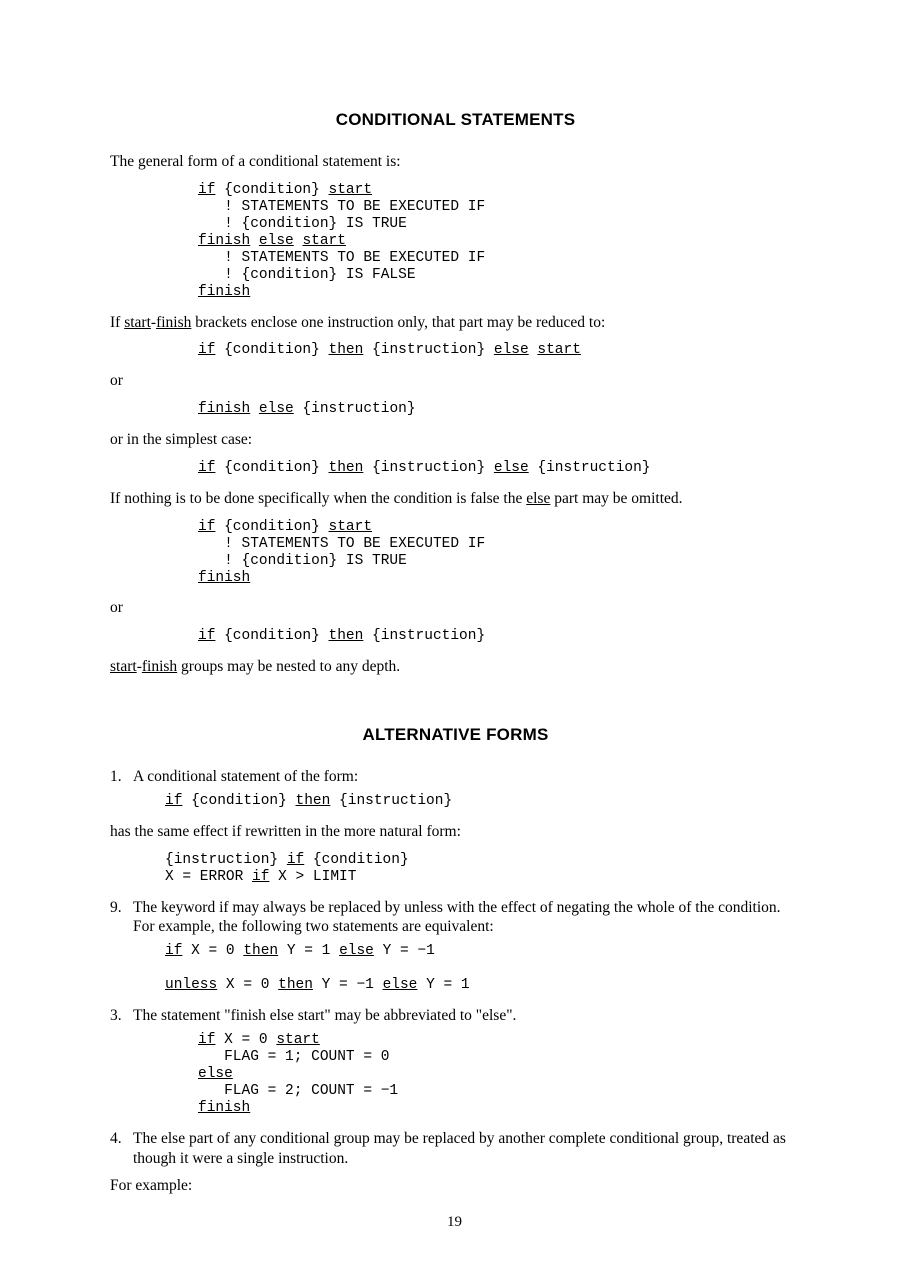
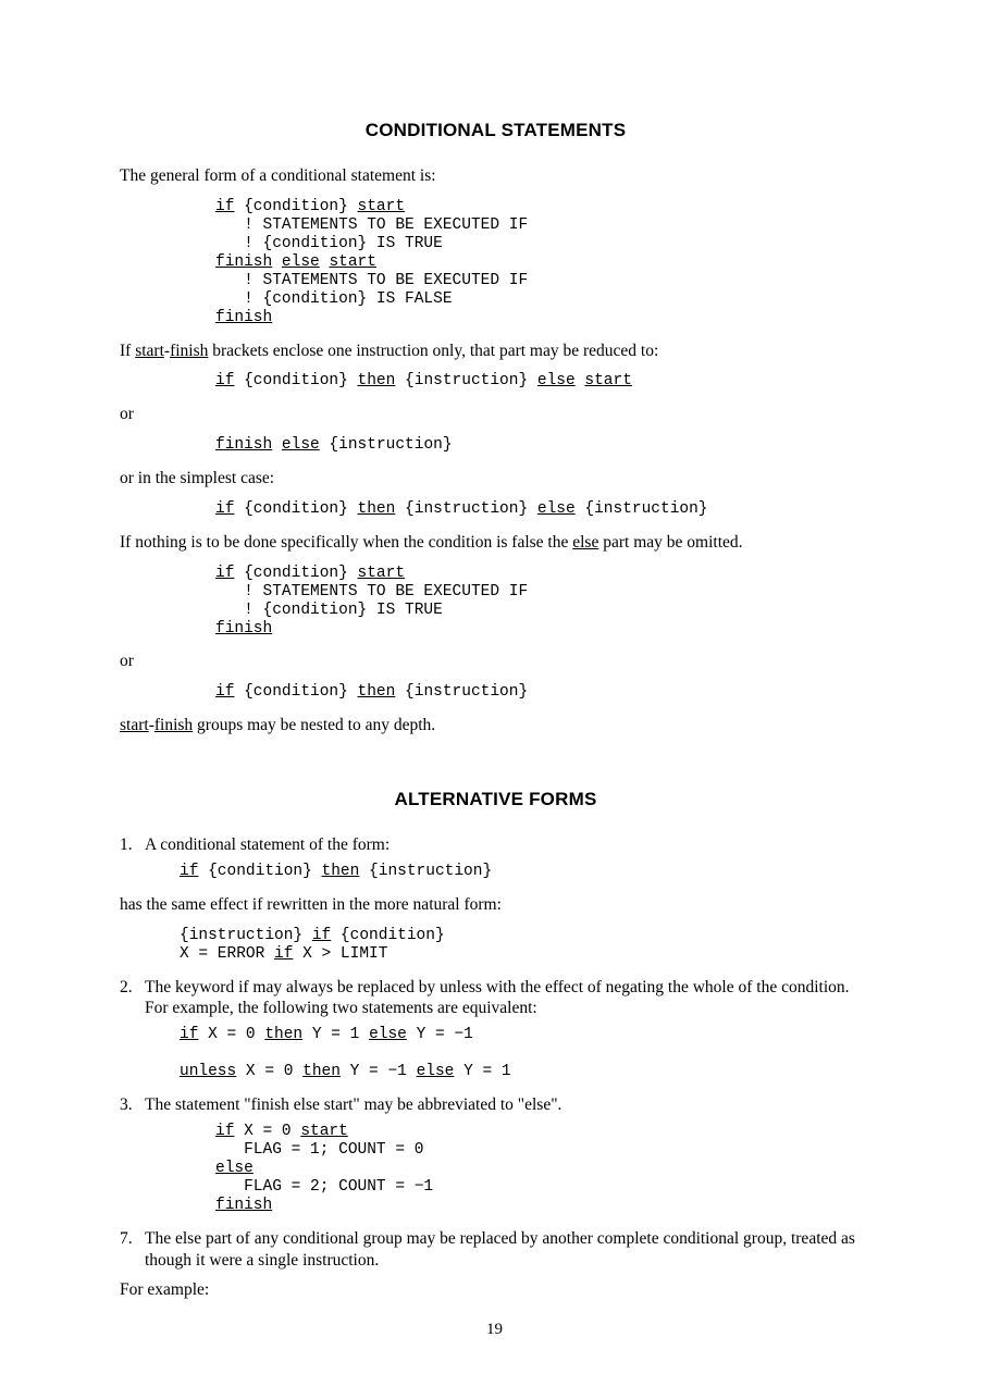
  CONDITIONAL STATEMENTS
  The general form of a conditional statement is:
  if {condition} start
  ! STATEMENTS TO BE EXECUTED IF
  ! {condition} IS TRUE
  finish else start
  ! STATEMENTS TO BE EXECUTED IF
  ! {condition} IS FALSE
  finish
  If start-finish brackets enclose one instruction only, that part may be reduced to:
  if {condition} then {instruction} else start
  or
  finish else {instruction}
  or in the simplest case:
  if {condition} then {instruction} else {instruction}
  If nothing is to be done specifically when the condition is false the else part may be omitted.
  if {condition} start
  ! STATEMENTS TO BE EXECUTED IF
  ! {condition} IS TRUE
  finish
  or
  if {condition} then {instruction}
  start-finish groups may be nested to any depth.
  ALTERNATIVE FORMS
  1.
  A conditional statement of the form:
  if {condition} then {instruction}
  has the same effect if rewritten in the more natural form:
  {instruction} if {condition}
  X = ERROR if X > LIMIT
- 9.
+ 2.
  The keyword if may always be replaced by unless with the effect of negating the whole of the condition. For example, the following two statements are equivalent:
  if X = 0 then Y = 1 else Y = −1
  unless X = 0 then Y = −1 else Y = 1
  3.
  The statement "finish else start" may be abbreviated to "else".
  if X = 0 start
  FLAG = 1; COUNT = 0
  else
  FLAG = 2; COUNT = −1
  finish
- 4.
+ 7.
  The else part of any conditional group may be replaced by another complete conditional group, treated as though it were a single instruction.
  For example:
  19
